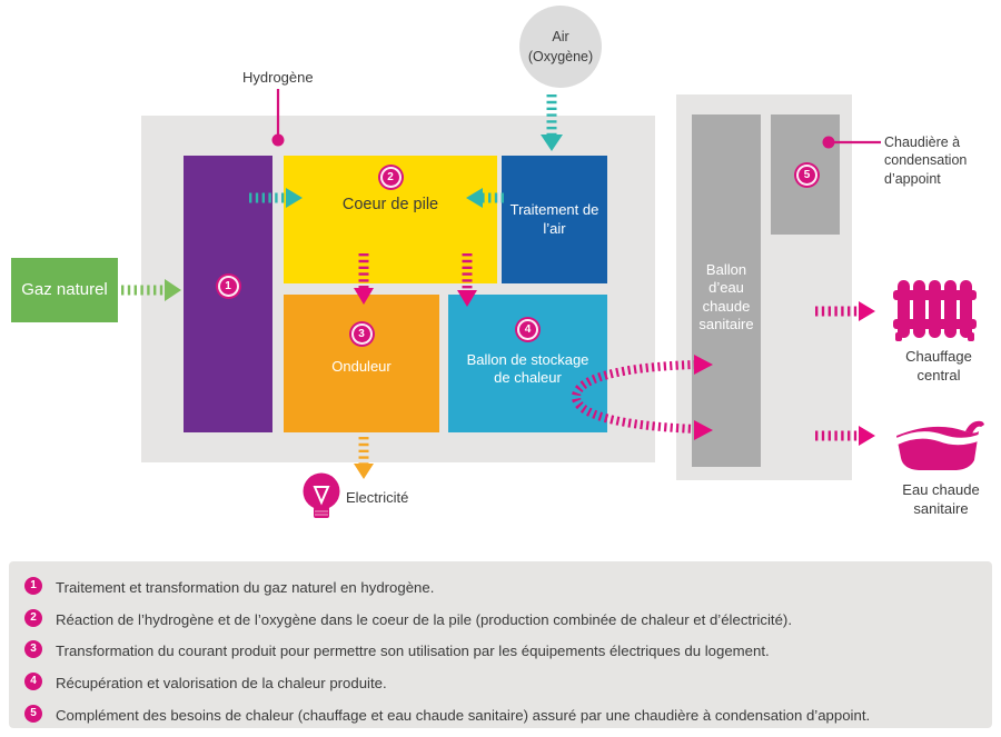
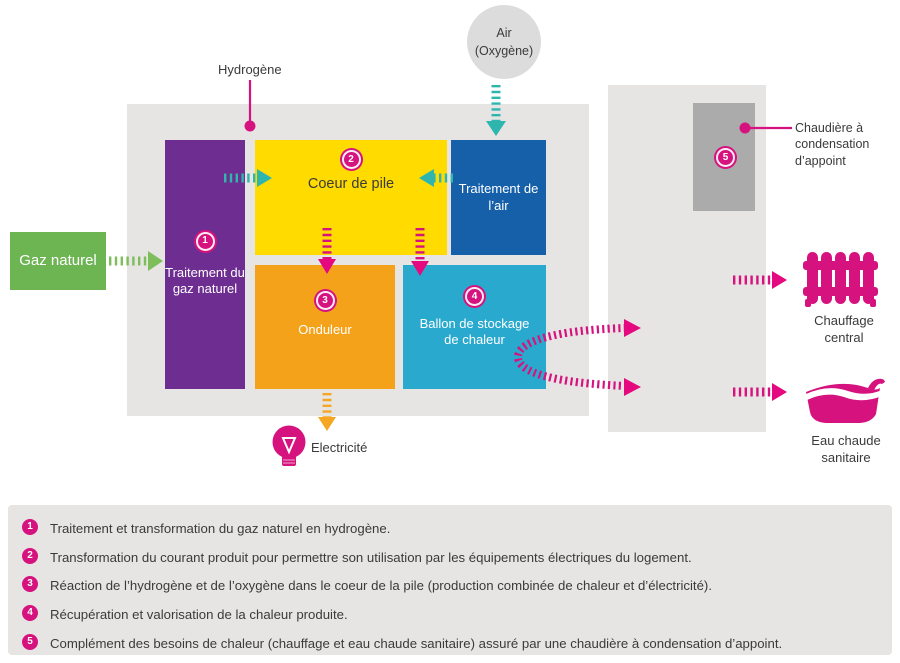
  Air
  (Oxygène)
  Hydrogène
  1
+ Traitement du gaz naturel
  2
  Coeur de pile
  Traitement de l’air
  3
  Onduleur
  4
  Ballon de stockage de chaleur
- Ballon d’eau chaude sanitaire
  5
  Gaz naturel
  Chaudière à condensation d’appoint
  Chauffage central
  Eau chaude sanitaire
  Electricité
  1
  Traitement et transformation du gaz naturel en hydrogène.
  2
- Réaction de l’hydrogène et de l’oxygène dans le coeur de la pile (production combinée de chaleur et d’électricité).
+ Transformation du courant produit pour permettre son utilisation par les équipements électriques du logement.
  3
- Transformation du courant produit pour permettre son utilisation par les équipements électriques du logement.
+ Réaction de l’hydrogène et de l’oxygène dans le coeur de la pile (production combinée de chaleur et d’électricité).
  4
  Récupération et valorisation de la chaleur produite.
  5
  Complément des besoins de chaleur (chauffage et eau chaude sanitaire) assuré par une chaudière à condensation d’appoint.
